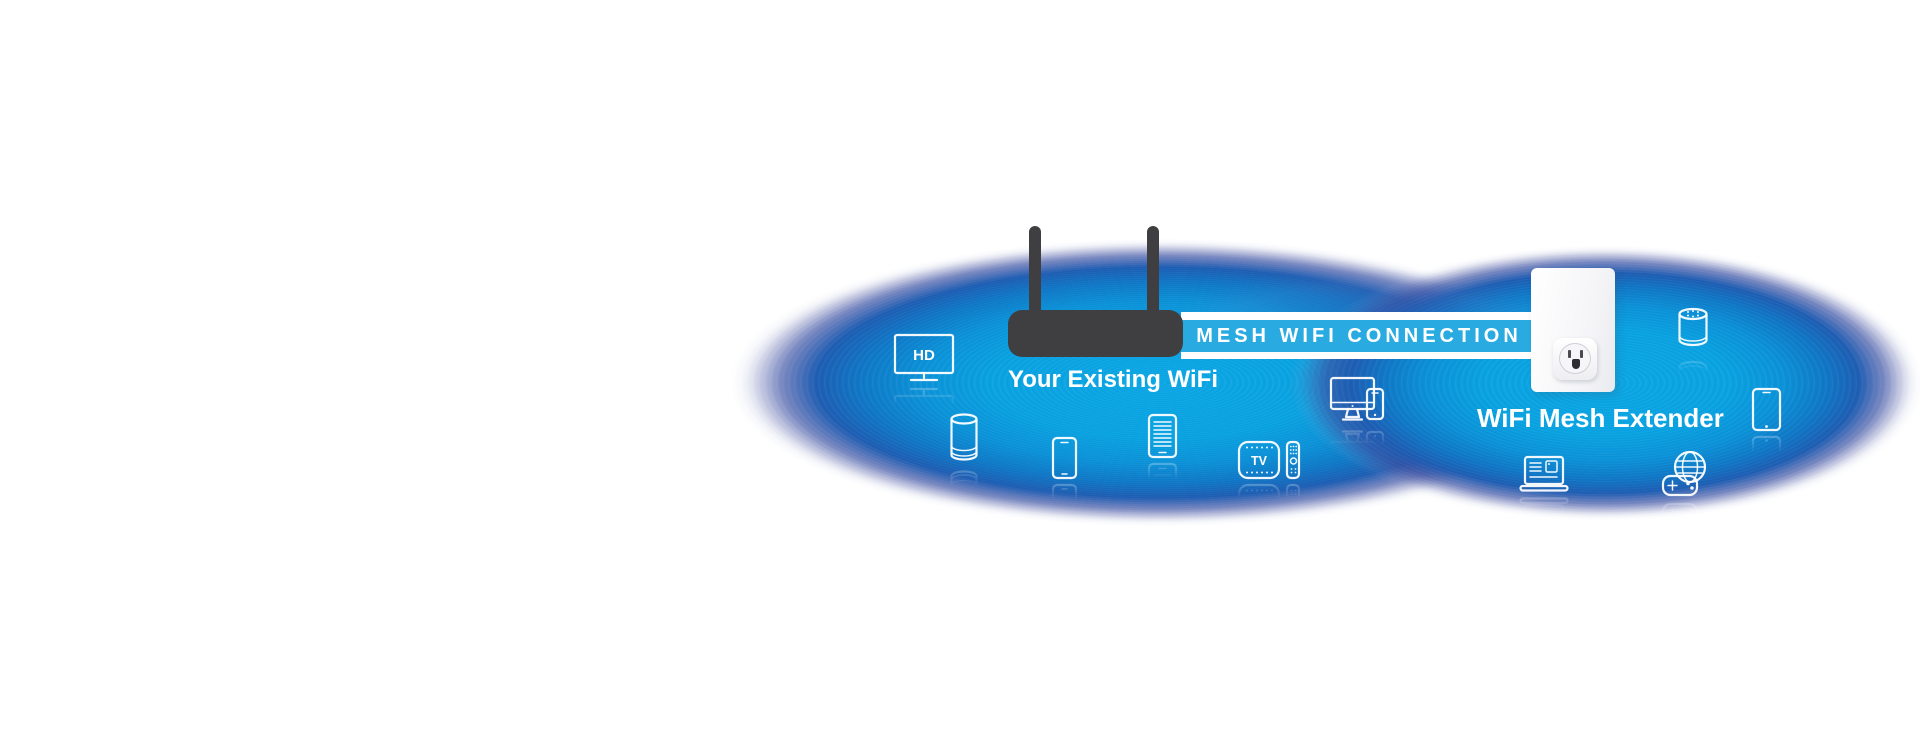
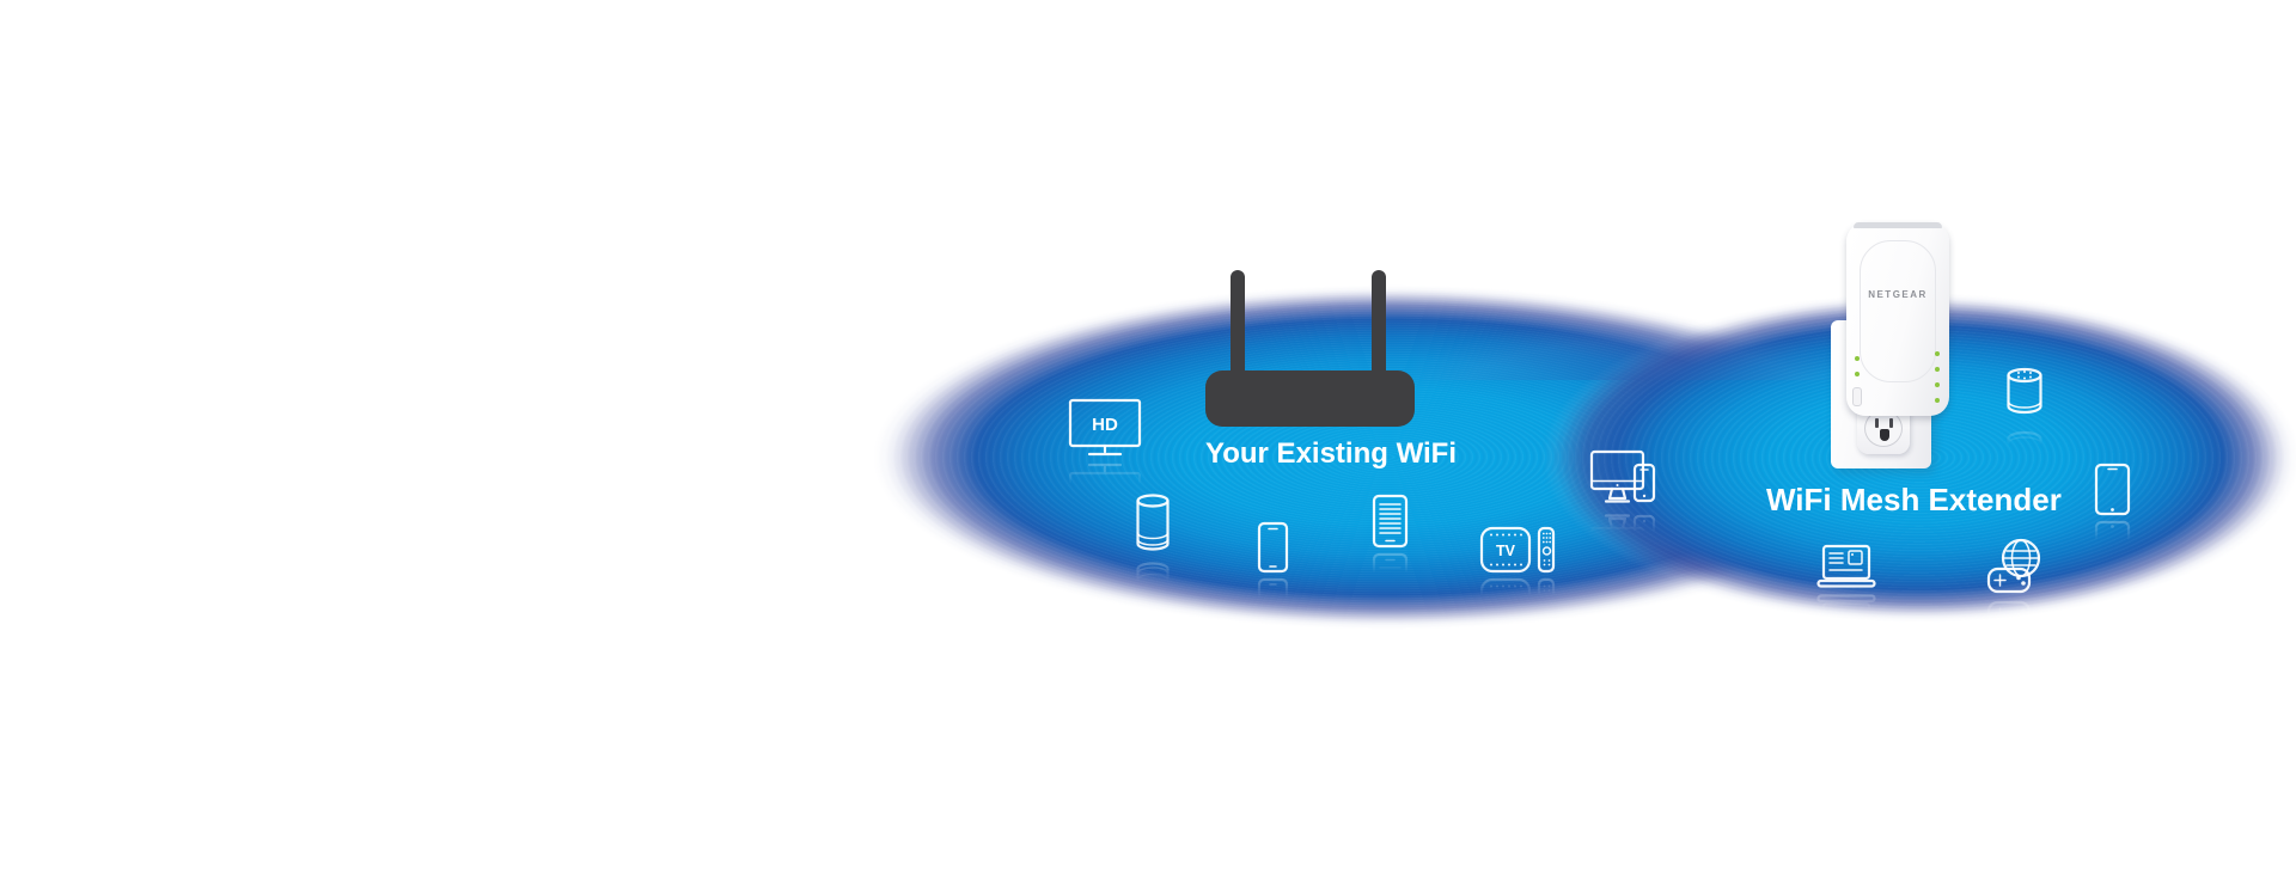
- MESH WIFI CONNECTION
  Your Existing WiFi
+ NETGEAR
  WiFi Mesh Extender
  HD
  TV
